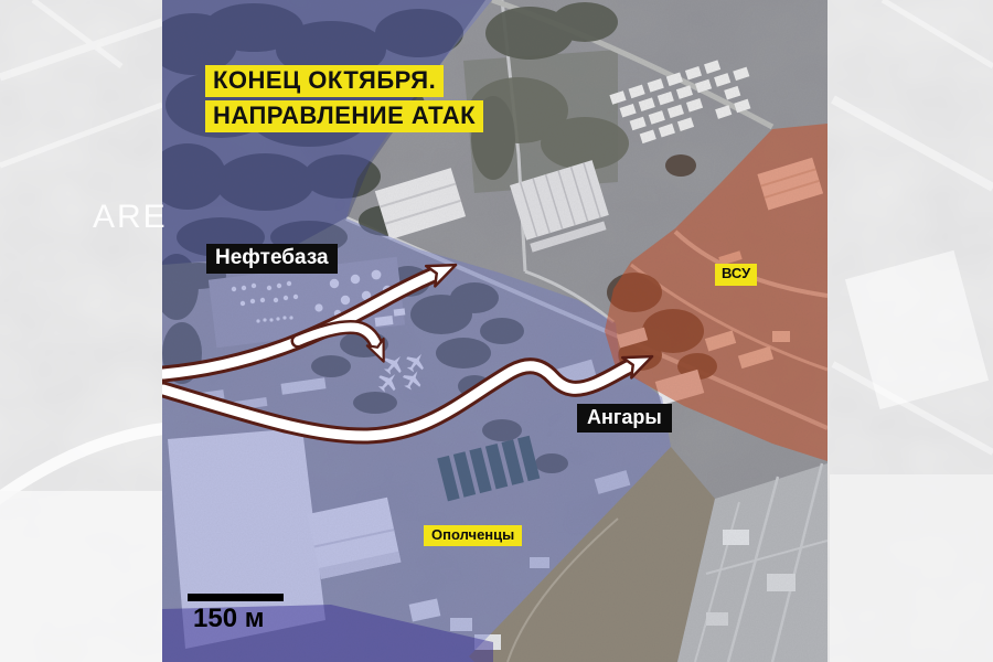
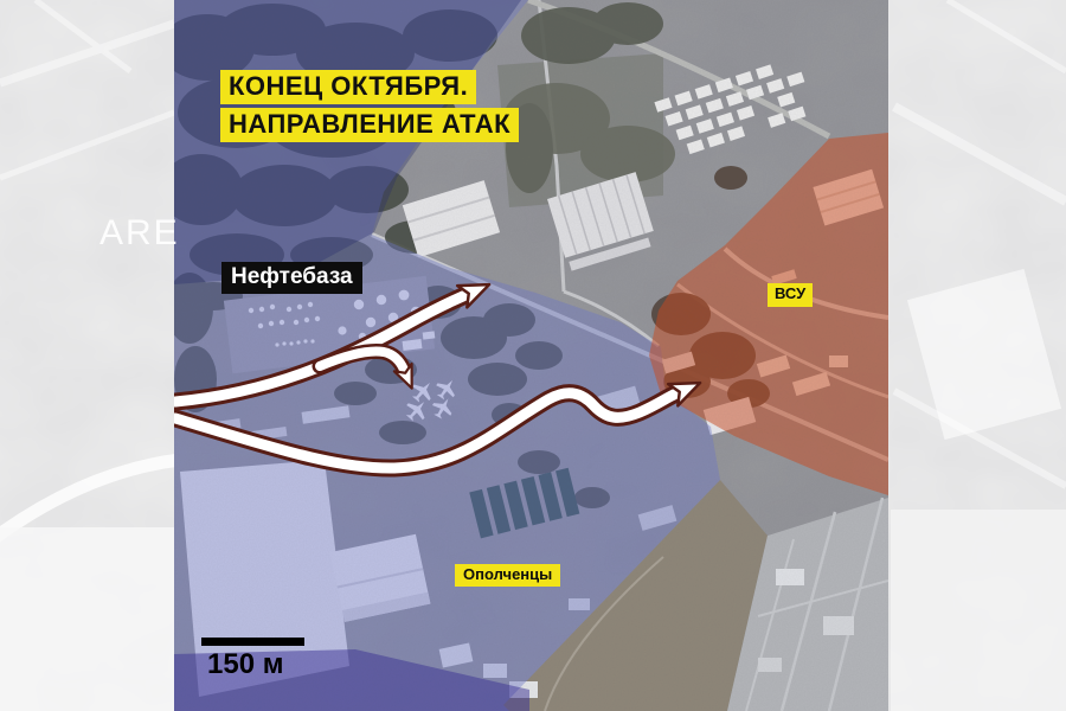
  ARE
  КОНЕЦ ОКТЯБРЯ.
  НАПРАВЛЕНИЕ АТАК
  Нефтебаза
  ВСУ
- Ангары
  Ополченцы
  150 м
